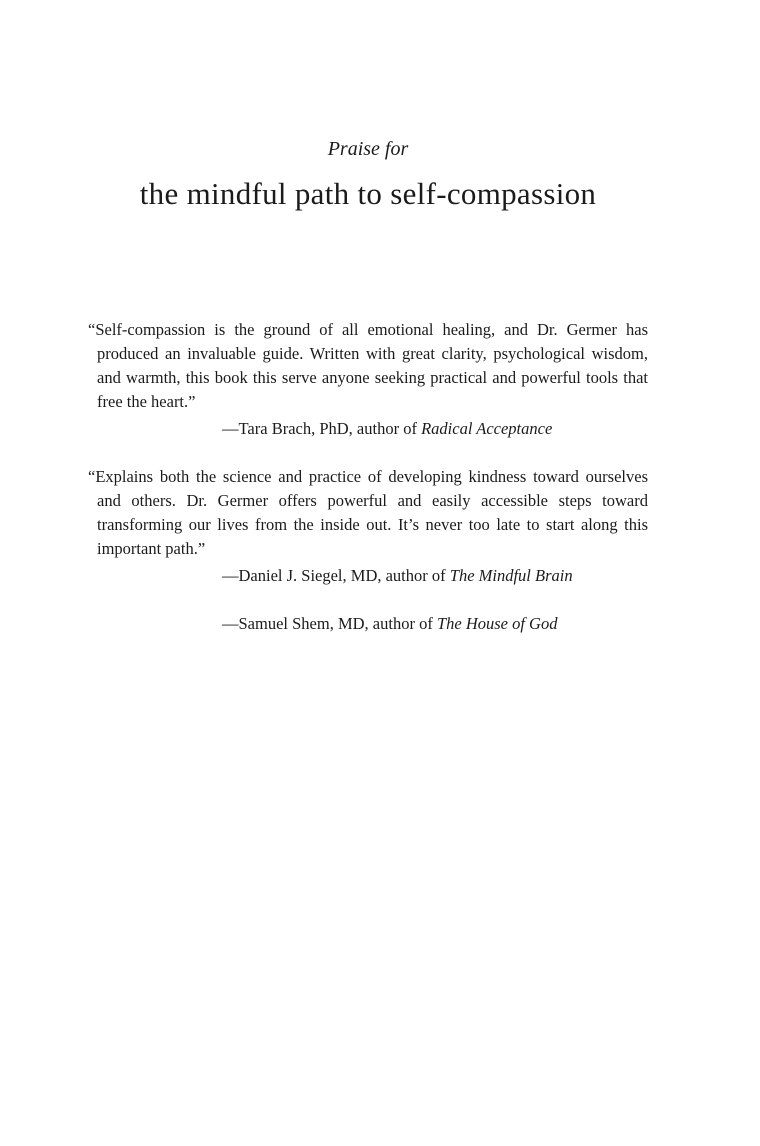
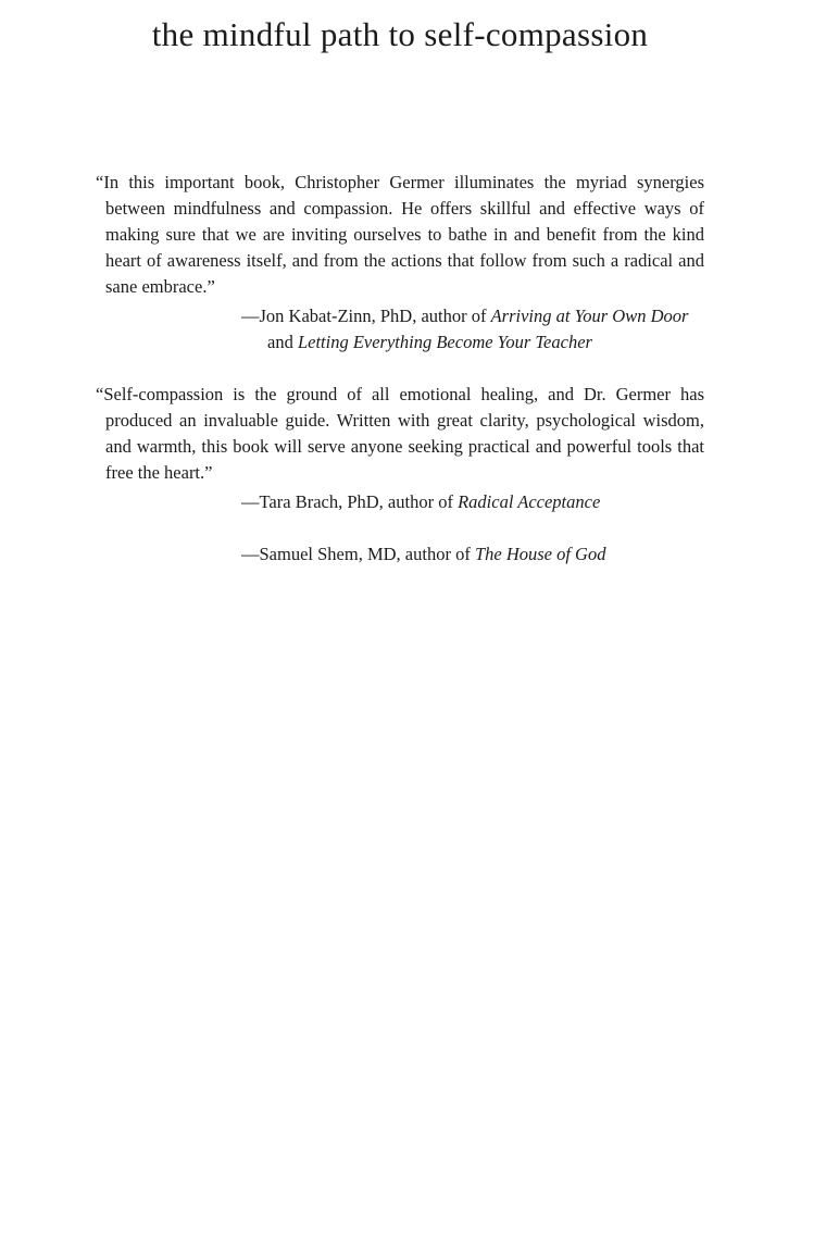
- Praise for
  the mindful path to self-compassion
+ “In this important book, Christopher Germer illuminates the myriad synergies between mindfulness and compassion. He offers skillful and effective ways of making sure that we are inviting ourselves to bathe in and benefit from the kind heart of awareness itself, and from the actions that follow from such a radical and sane embrace.”
+ —Jon Kabat-Zinn, PhD, author of Arriving at Your Own Door and Letting Everything Become Your Teacher
- “Self-compassion is the ground of all emotional healing, and Dr. Germer has produced an invaluable guide. Written with great clarity, psychological wisdom, and warmth, this book this serve anyone seeking practical and powerful tools that free the heart.”
+ “Self-compassion is the ground of all emotional healing, and Dr. Germer has produced an invaluable guide. Written with great clarity, psychological wisdom, and warmth, this book will serve anyone seeking practical and powerful tools that free the heart.”
  —Tara Brach, PhD, author of Radical Acceptance
- “Explains both the science and practice of developing kindness toward ourselves and others. Dr. Germer offers powerful and easily accessible steps toward transforming our lives from the inside out. It’s never too late to start along this important path.”
- —Daniel J. Siegel, MD, author of The Mindful Brain
  —Samuel Shem, MD, author of The House of God
